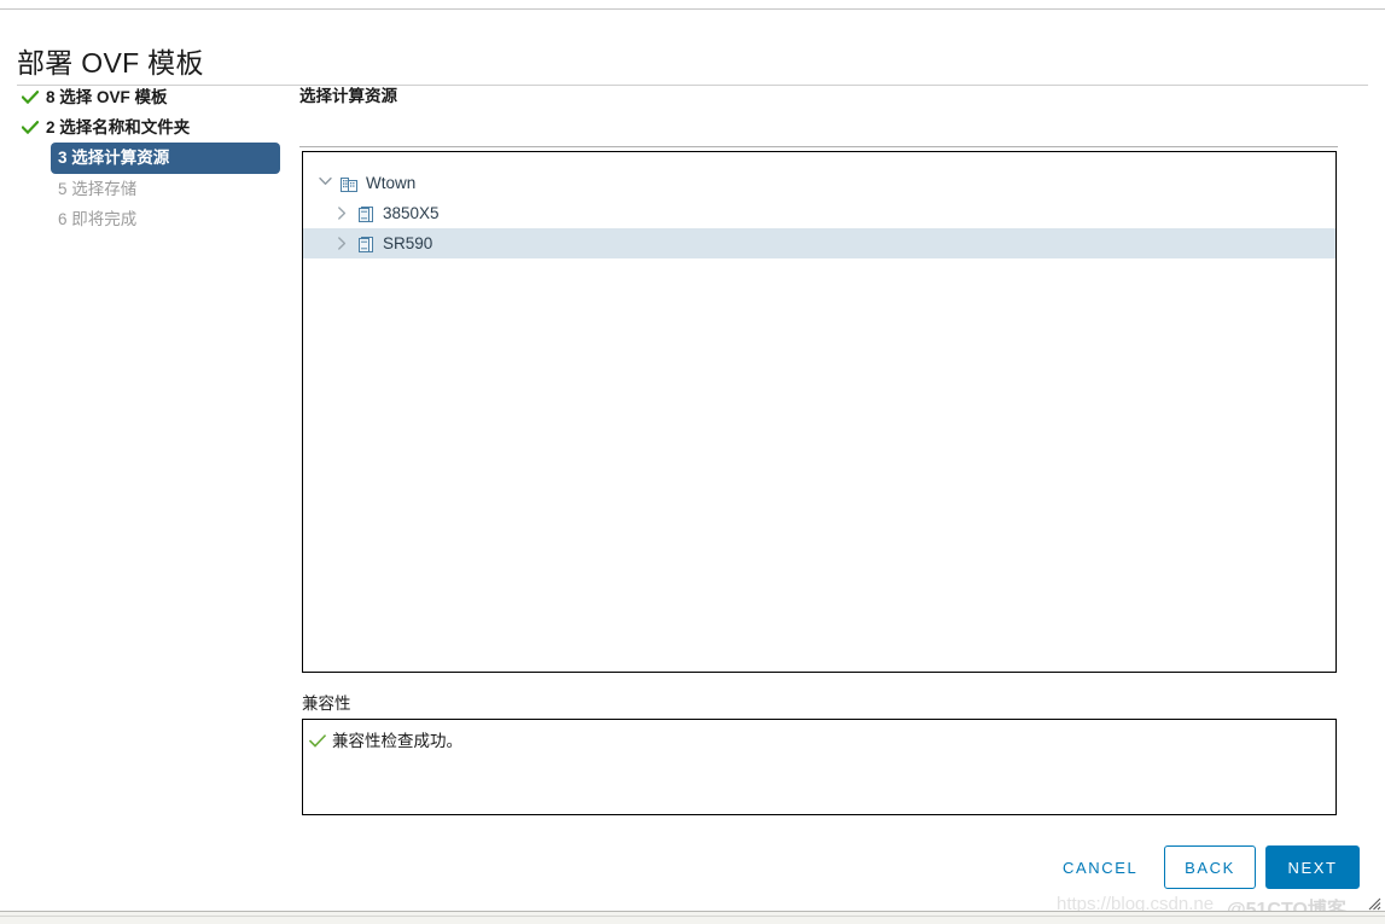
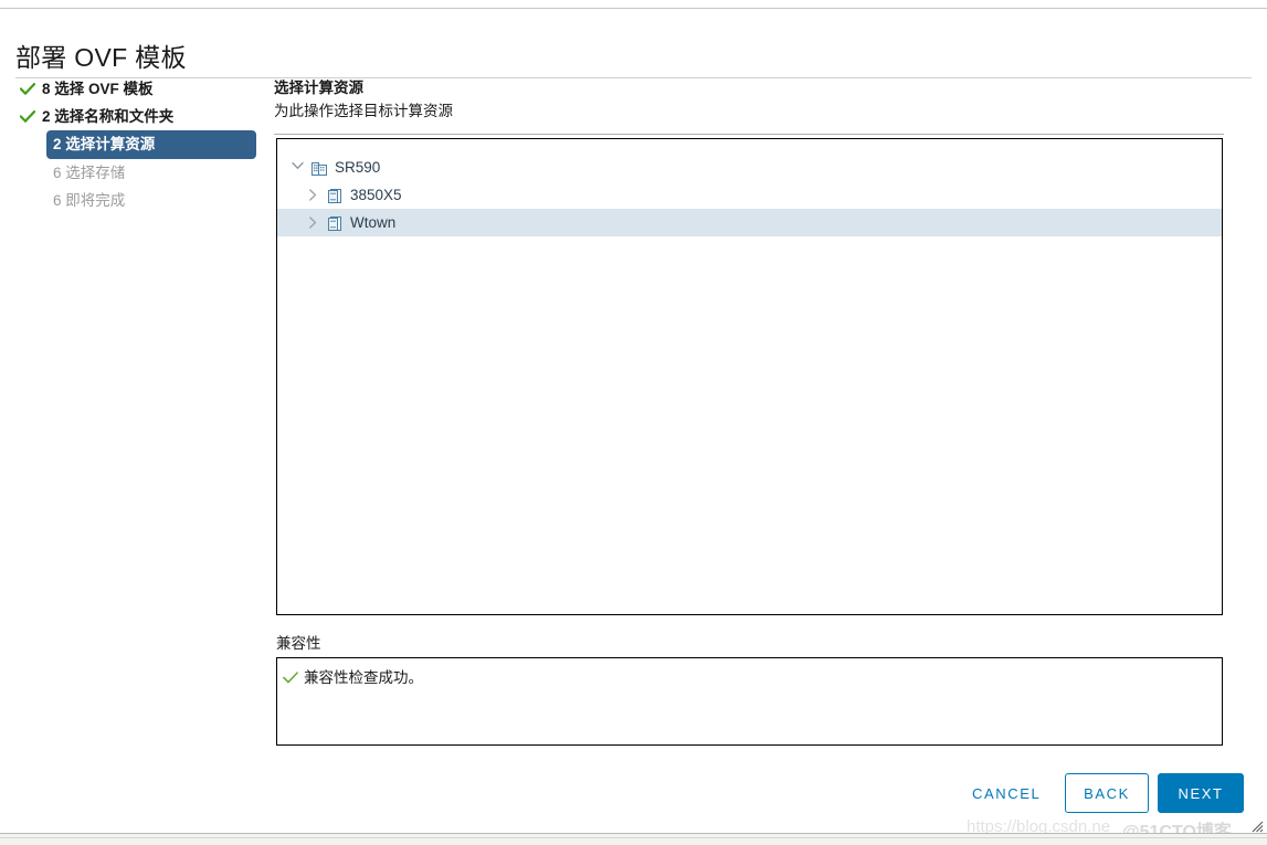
  部署 OVF 模板
  8 选择 OVF 模板
  2 选择名称和文件夹
- 3 选择计算资源
+ 2 选择计算资源
- 5 选择存储
+ 6 选择存储
  6 即将完成
  选择计算资源
+ 为此操作选择目标计算资源
- Wtown
+ SR590
  3850X5
- SR590
+ Wtown
  兼容性
  兼容性检查成功。
  CANCEL
  BACK
  NEXT
  https://blog.csdn.ne
